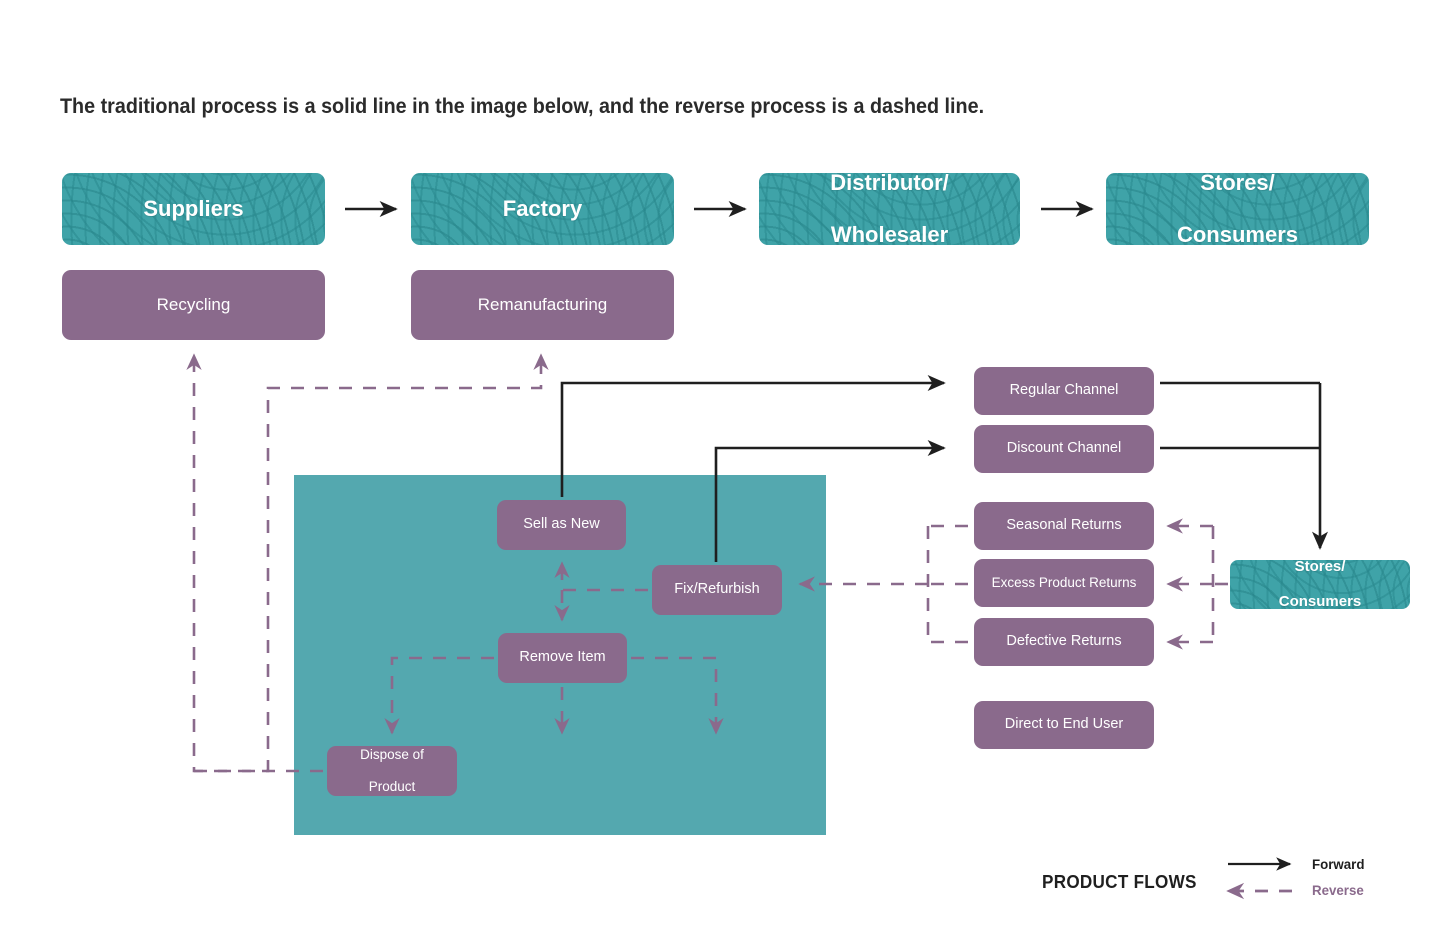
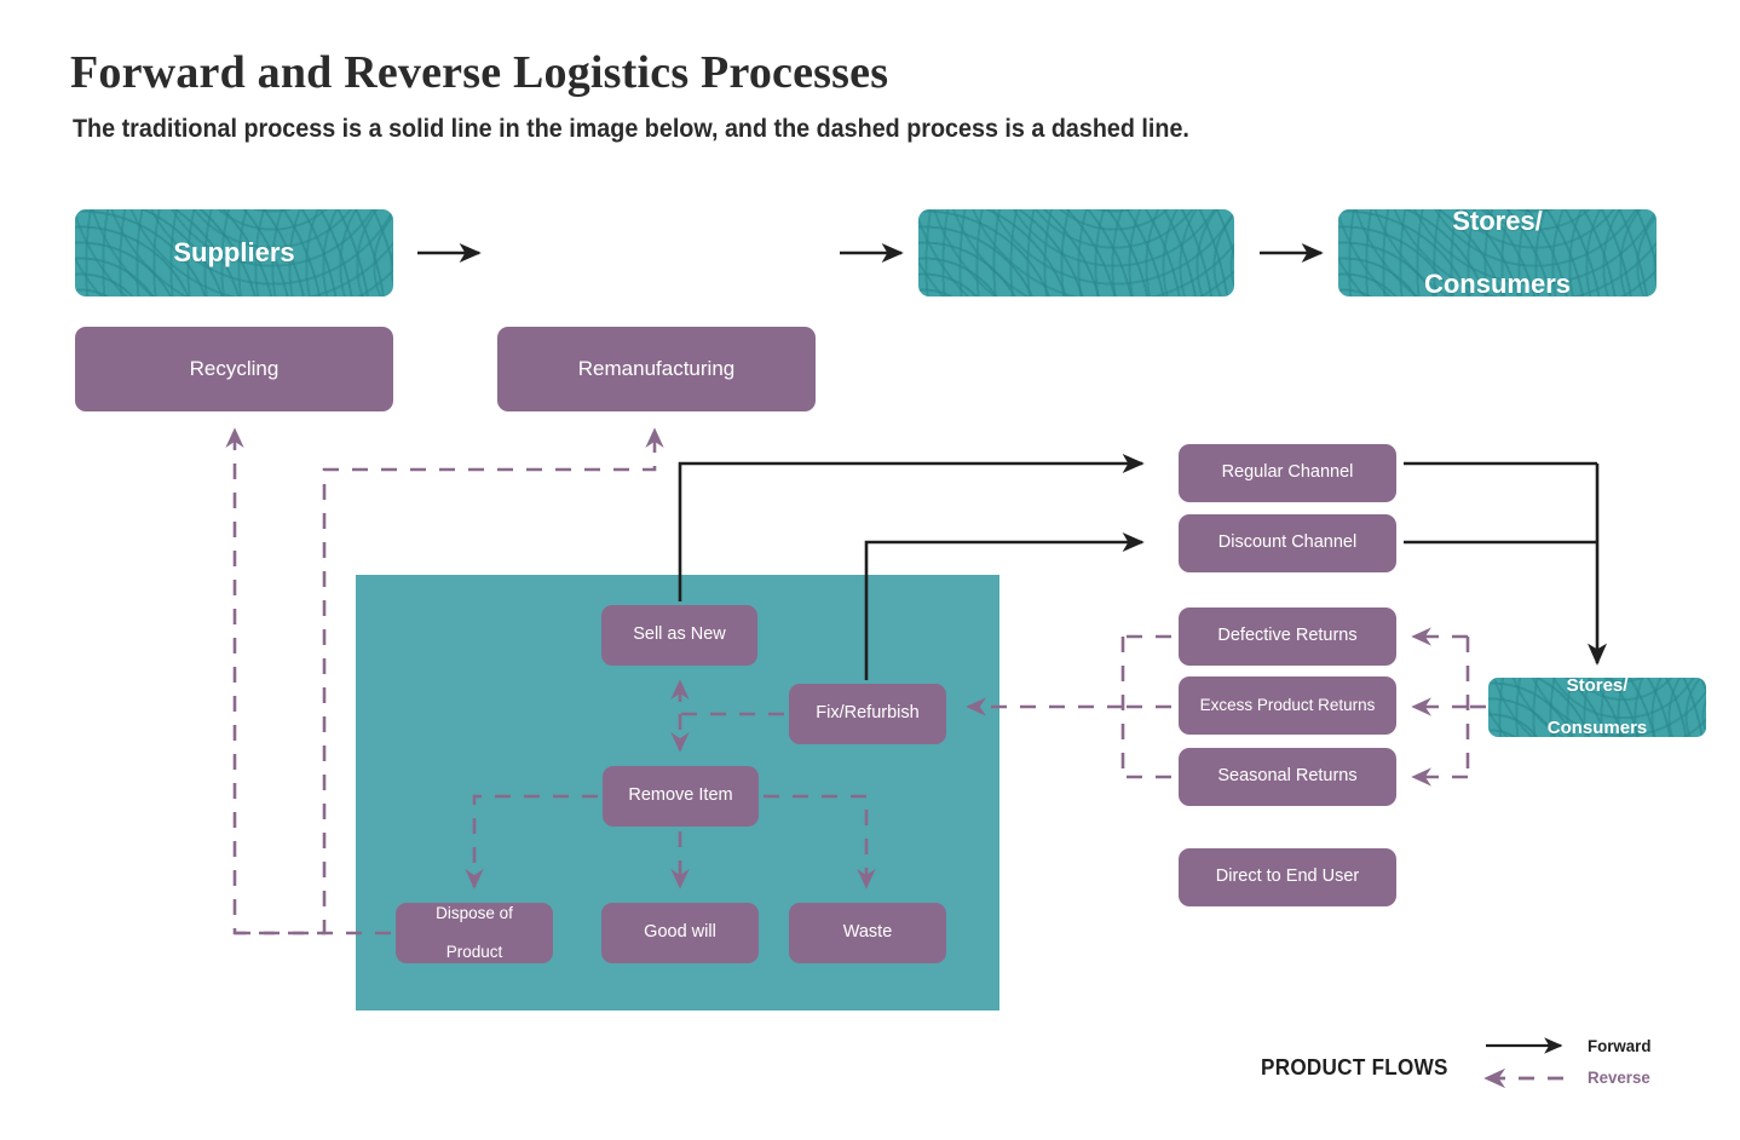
+ Forward and Reverse Logistics Processes
- The traditional process is a solid line in the image below, and the reverse process is a dashed line.
+ The traditional process is a solid line in the image below, and the dashed process is a dashed line.
  Suppliers
- Factory
- Distributor/
- Wholesaler
  Stores/
  Consumers
  Recycling
  Remanufacturing
  Regular Channel
  Discount Channel
- Seasonal Returns
+ Defective Returns
  Excess Product Returns
- Defective Returns
+ Seasonal Returns
  Direct to End User
  Stores/
  Consumers
  Sell as New
  Fix/Refurbish
  Remove Item
  Dispose of
  Product
+ Good will
+ Waste
  PRODUCT FLOWS
  Forward
  Reverse
